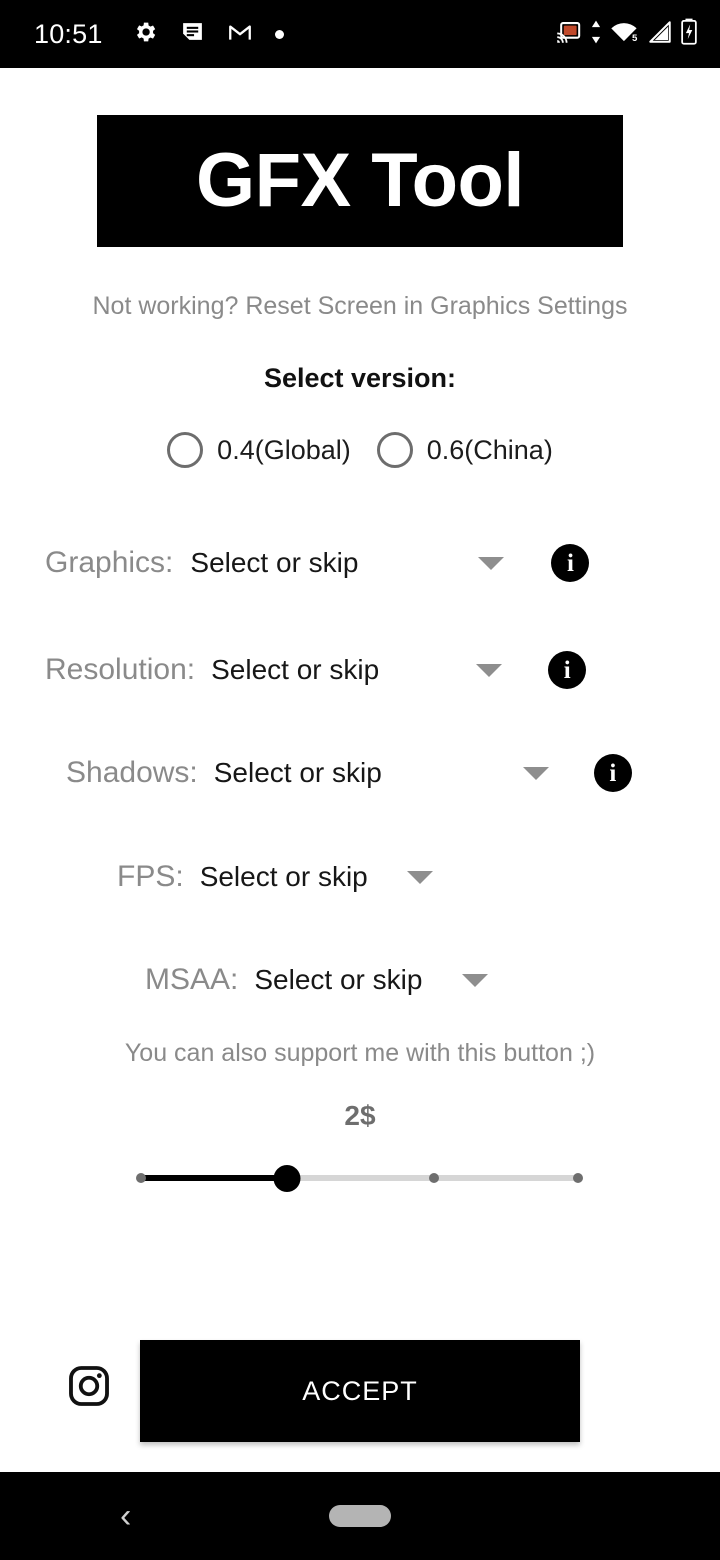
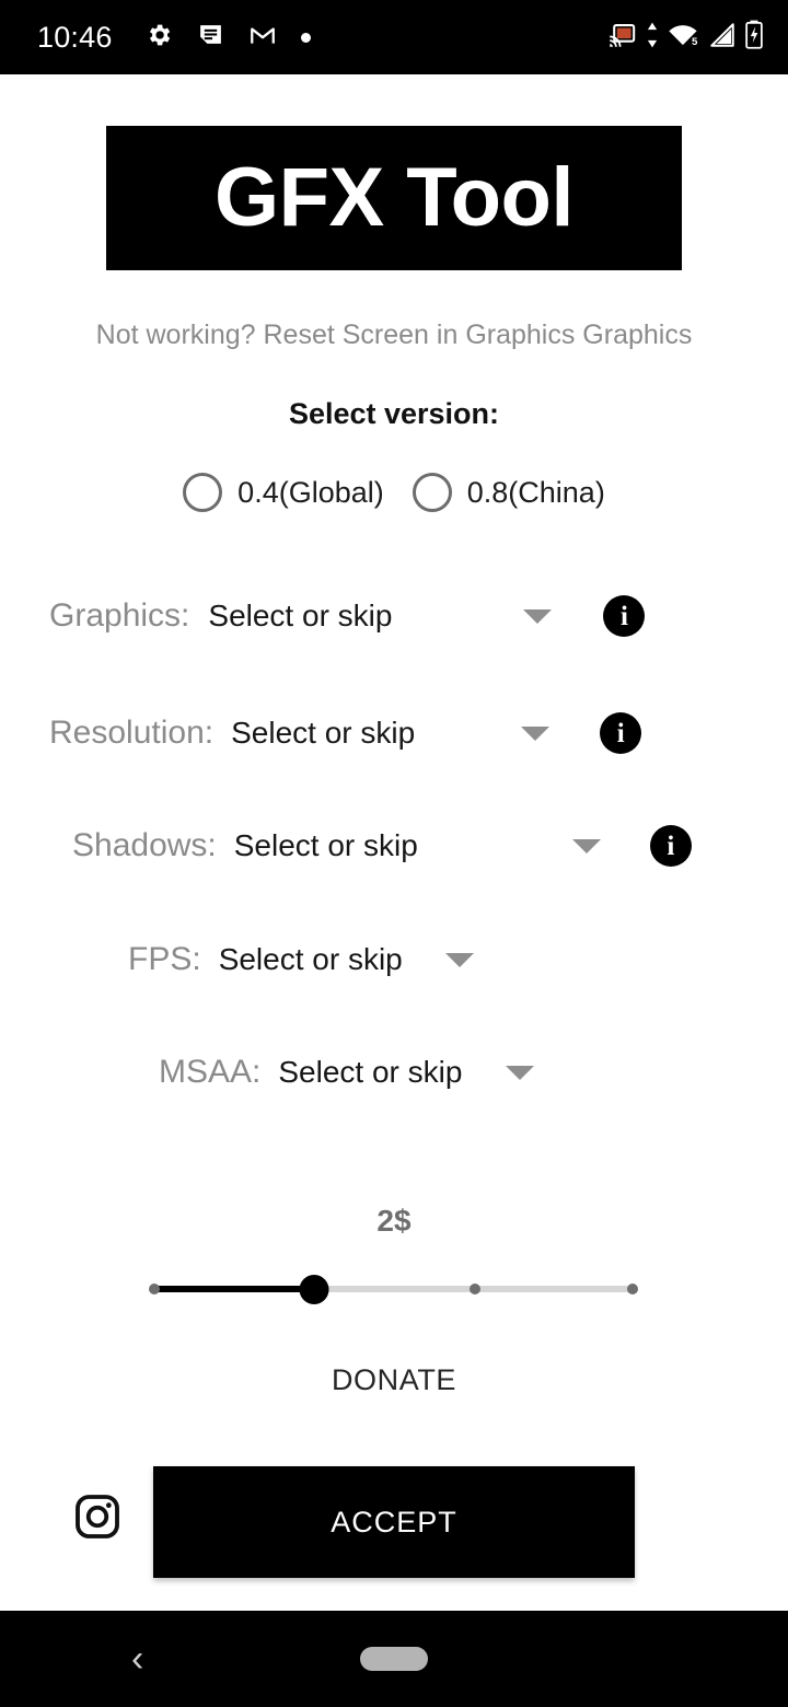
- 10:51
+ 10:46
  5
  GFX Tool
- Not working? Reset Screen in Graphics Settings
+ Not working? Reset Screen in Graphics Graphics
  Select version:
  0.4(Global)
- 0.6(China)
+ 0.8(China)
  Graphics:
  Select or skip
  i
  Resolution:
  Select or skip
  i
  Shadows:
  Select or skip
  i
  FPS:
  Select or skip
  MSAA:
  Select or skip
- You can also support me with this button ;)
  2$
+ DONATE
  ACCEPT
  ‹
